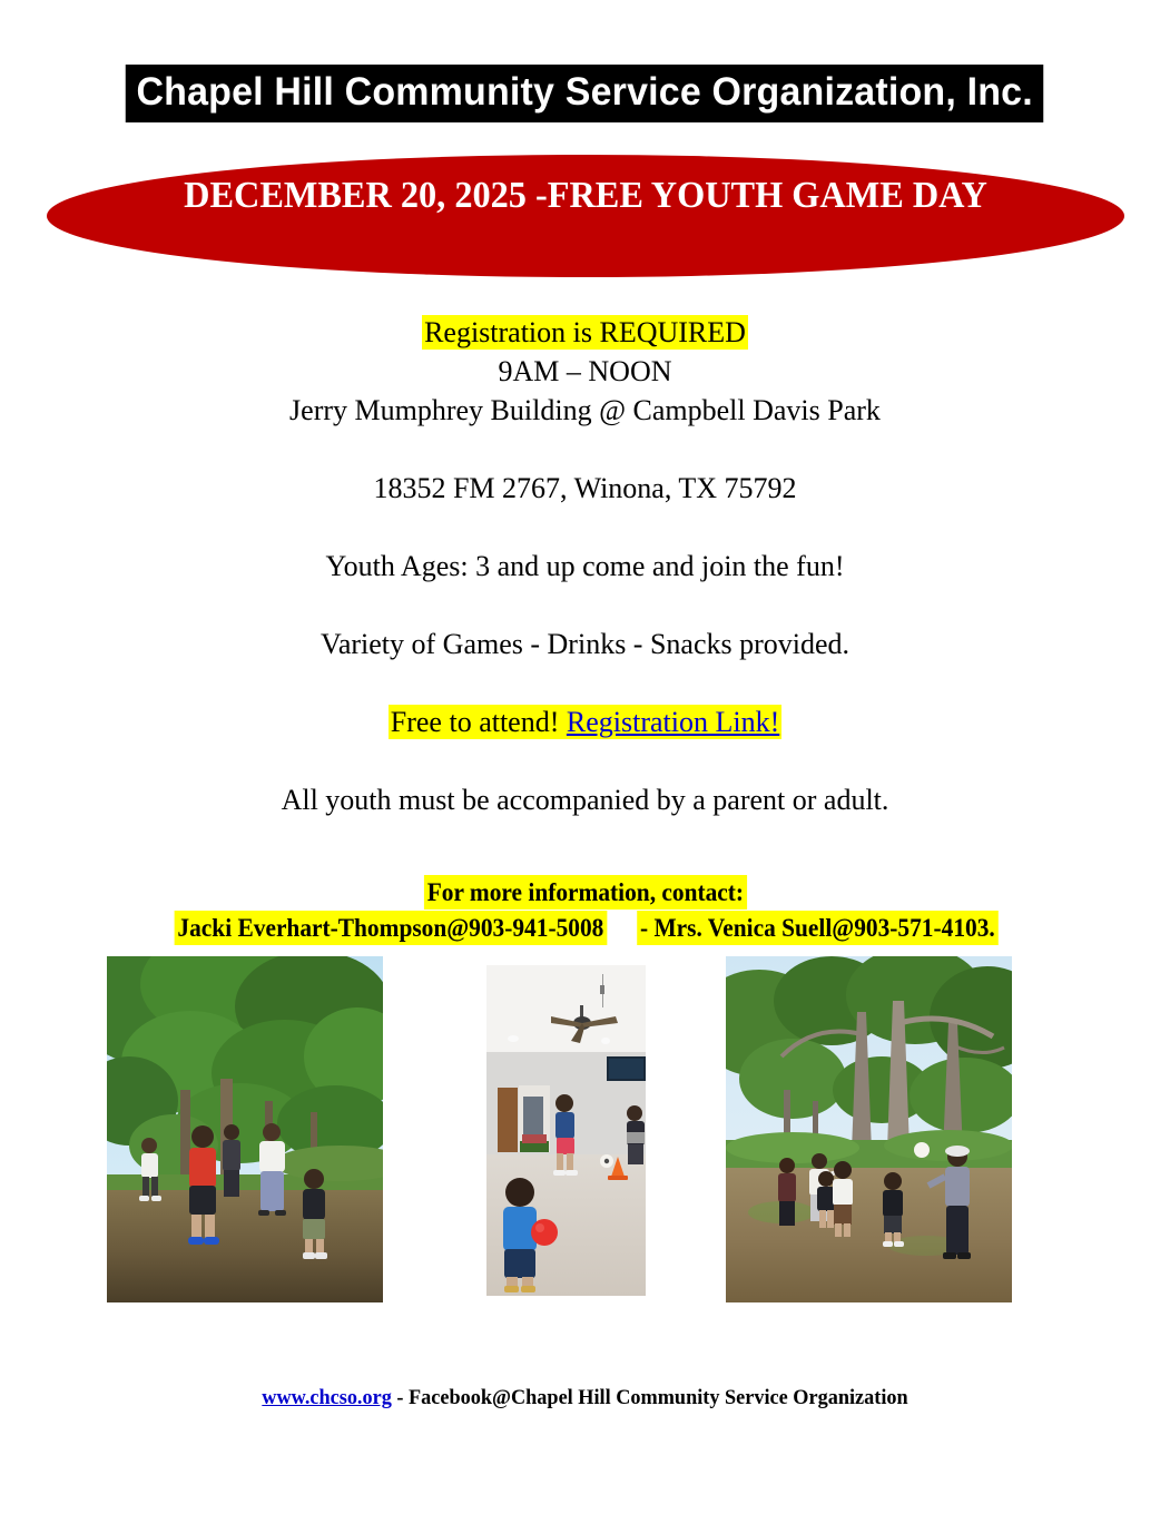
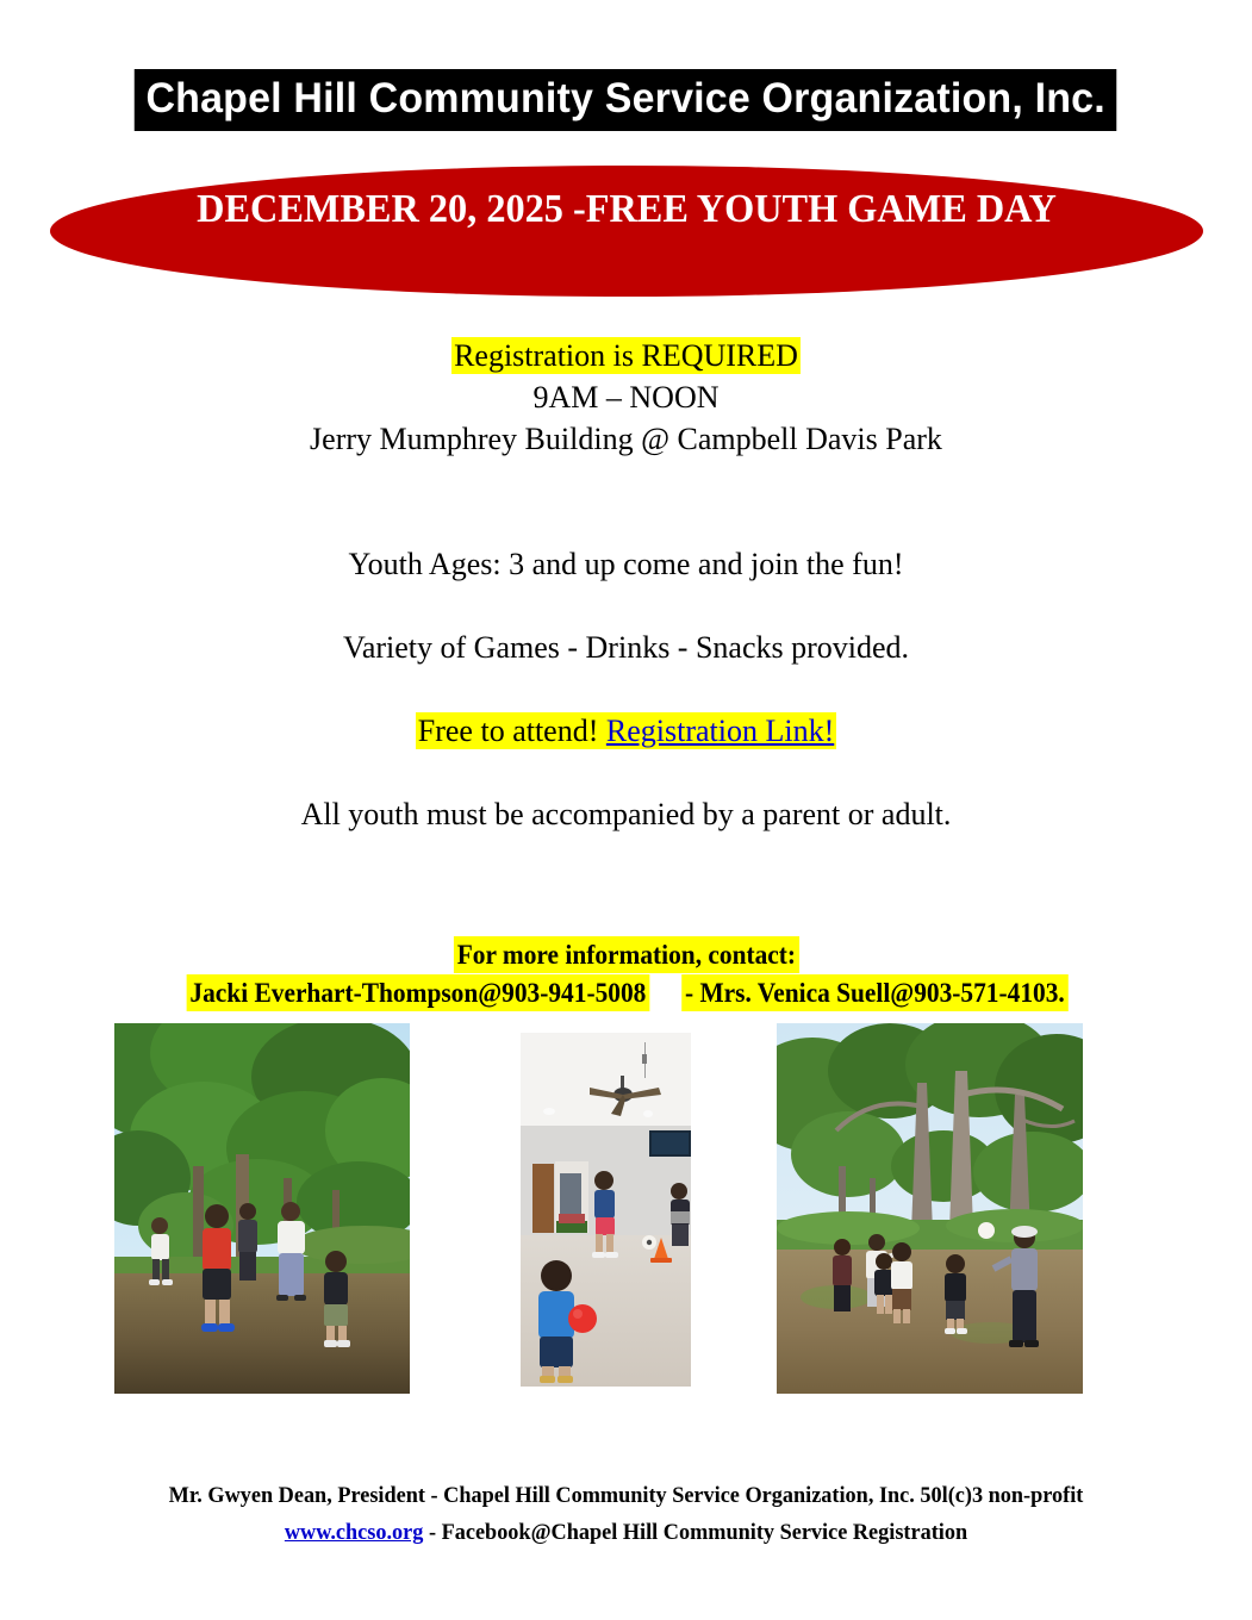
  Chapel Hill Community Service Organization, Inc.
  DECEMBER 20, 2025 -FREE YOUTH GAME DAY
  Registration is REQUIRED
  9AM – NOON
  Jerry Mumphrey Building @ Campbell Davis Park
- 18352 FM 2767, Winona, TX 75792
  Youth Ages: 3 and up come and join the fun!
  Variety of Games - Drinks - Snacks provided.
  Free to attend! Registration Link!
  All youth must be accompanied by a parent or adult.
  For more information, contact:
  Jacki Everhart-Thompson@903-941-5008 - Mrs. Venica Suell@903-571-4103.
+ Mr. Gwyen Dean, President - Chapel Hill Community Service Organization, Inc. 50l(c)3 non-profit
- www.chcso.org - Facebook@Chapel Hill Community Service Organization
+ www.chcso.org - Facebook@Chapel Hill Community Service Registration
